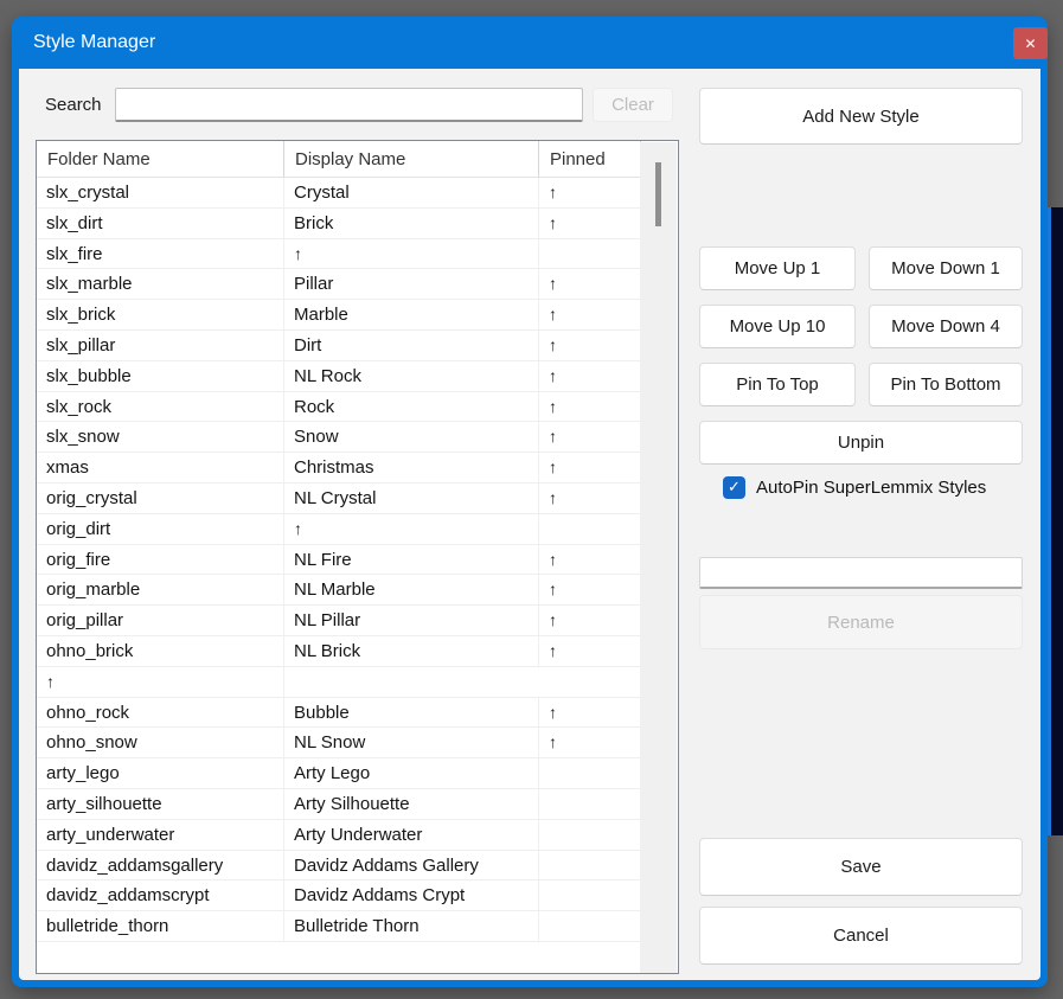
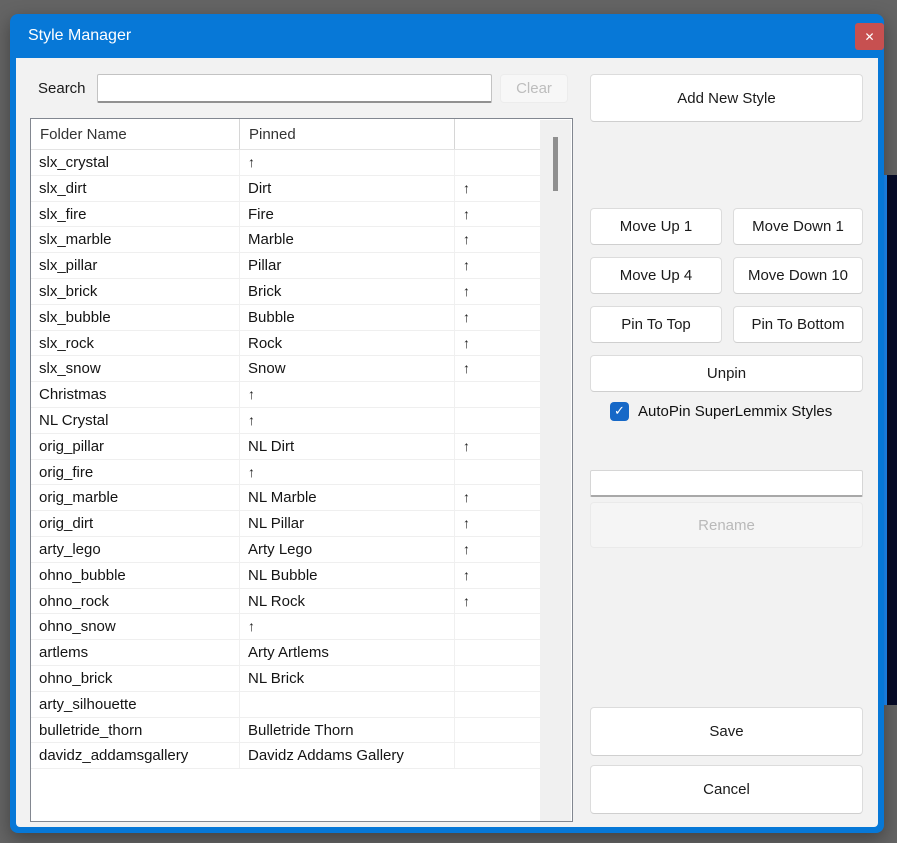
  Style Manager
  ✕
  Search
  Clear
  Folder Name
- Display Name
  Pinned
  slx_crystal
- Crystal
  ↑
  slx_dirt
- Brick
+ Dirt
  ↑
  slx_fire
+ Fire
  ↑
  slx_marble
- Pillar
+ Marble
  ↑
- slx_brick
+ slx_pillar
- Marble
+ Pillar
  ↑
- slx_pillar
+ slx_brick
- Dirt
+ Brick
  ↑
  slx_bubble
- NL Rock
+ Bubble
  ↑
  slx_rock
  Rock
  ↑
  slx_snow
  Snow
  ↑
- xmas
  Christmas
  ↑
- orig_crystal
  NL Crystal
  ↑
- orig_dirt
+ orig_pillar
+ NL Dirt
  ↑
  orig_fire
- NL Fire
  ↑
  orig_marble
  NL Marble
  ↑
- orig_pillar
+ orig_dirt
  NL Pillar
  ↑
- ohno_brick
+ arty_lego
- NL Brick
+ Arty Lego
  ↑
+ ohno_bubble
+ NL Bubble
  ↑
  ohno_rock
- Bubble
+ NL Rock
  ↑
  ohno_snow
- NL Snow
  ↑
+ artlems
+ Arty Artlems
- arty_lego
+ ohno_brick
- Arty Lego
+ NL Brick
  arty_silhouette
- Arty Silhouette
- arty_underwater
- Arty Underwater
- davidz_addamsgallery
+ bulletride_thorn
- Davidz Addams Gallery
+ Bulletride Thorn
- davidz_addamscrypt
- Davidz Addams Crypt
- bulletride_thorn
+ davidz_addamsgallery
- Bulletride Thorn
+ Davidz Addams Gallery
  Add New Style
  Move Up 1
  Move Down 1
- Move Up 10
+ Move Up 4
- Move Down 4
+ Move Down 10
  Pin To Top
  Pin To Bottom
  Unpin
  ✓
  AutoPin SuperLemmix Styles
  Rename
  Save
  Cancel
